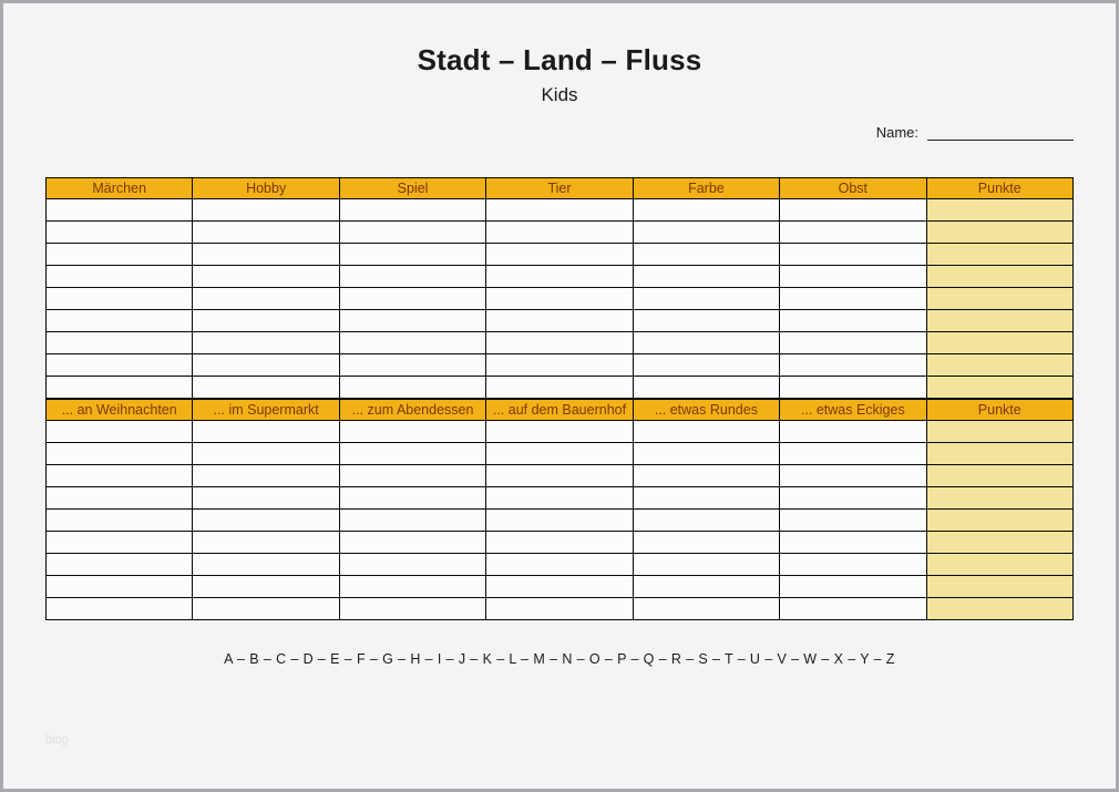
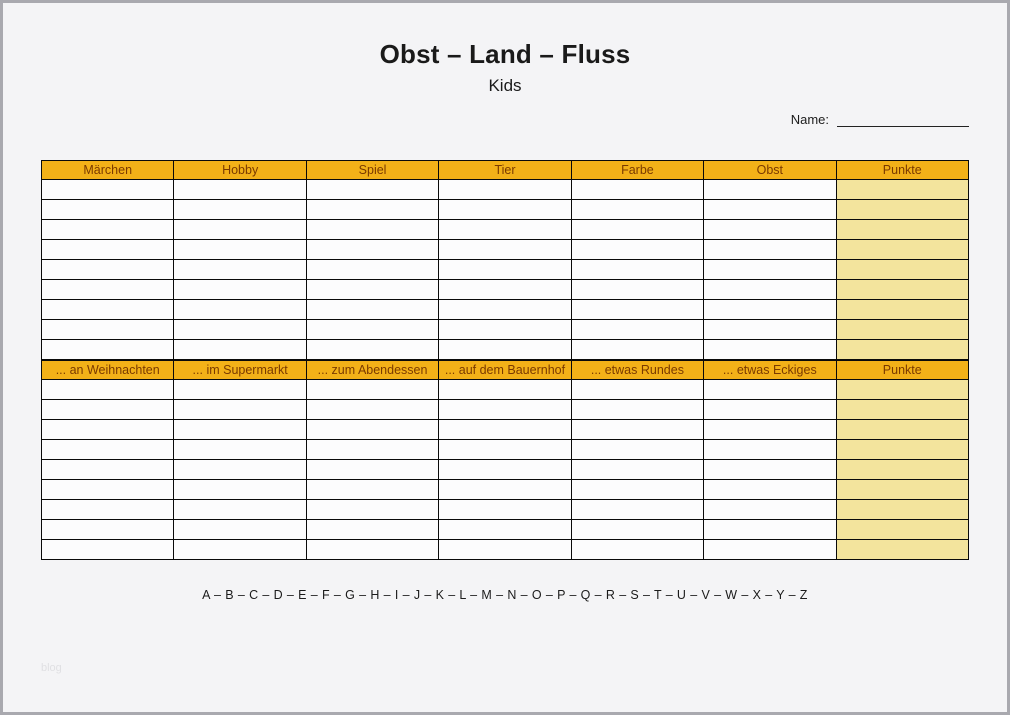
- Stadt – Land – Fluss
+ Obst – Land – Fluss
  Kids
  Name:
  Märchen	Hobby	Spiel	Tier	Farbe	Obst	Punkte
  ... an Weihnachten	... im Supermarkt	... zum Abendessen	... auf dem Bauernhof	... etwas Rundes	... etwas Eckiges	Punkte
  A – B – C – D – E – F – G – H – I – J – K – L – M – N – O – P – Q – R – S – T – U – V – W – X – Y – Z
